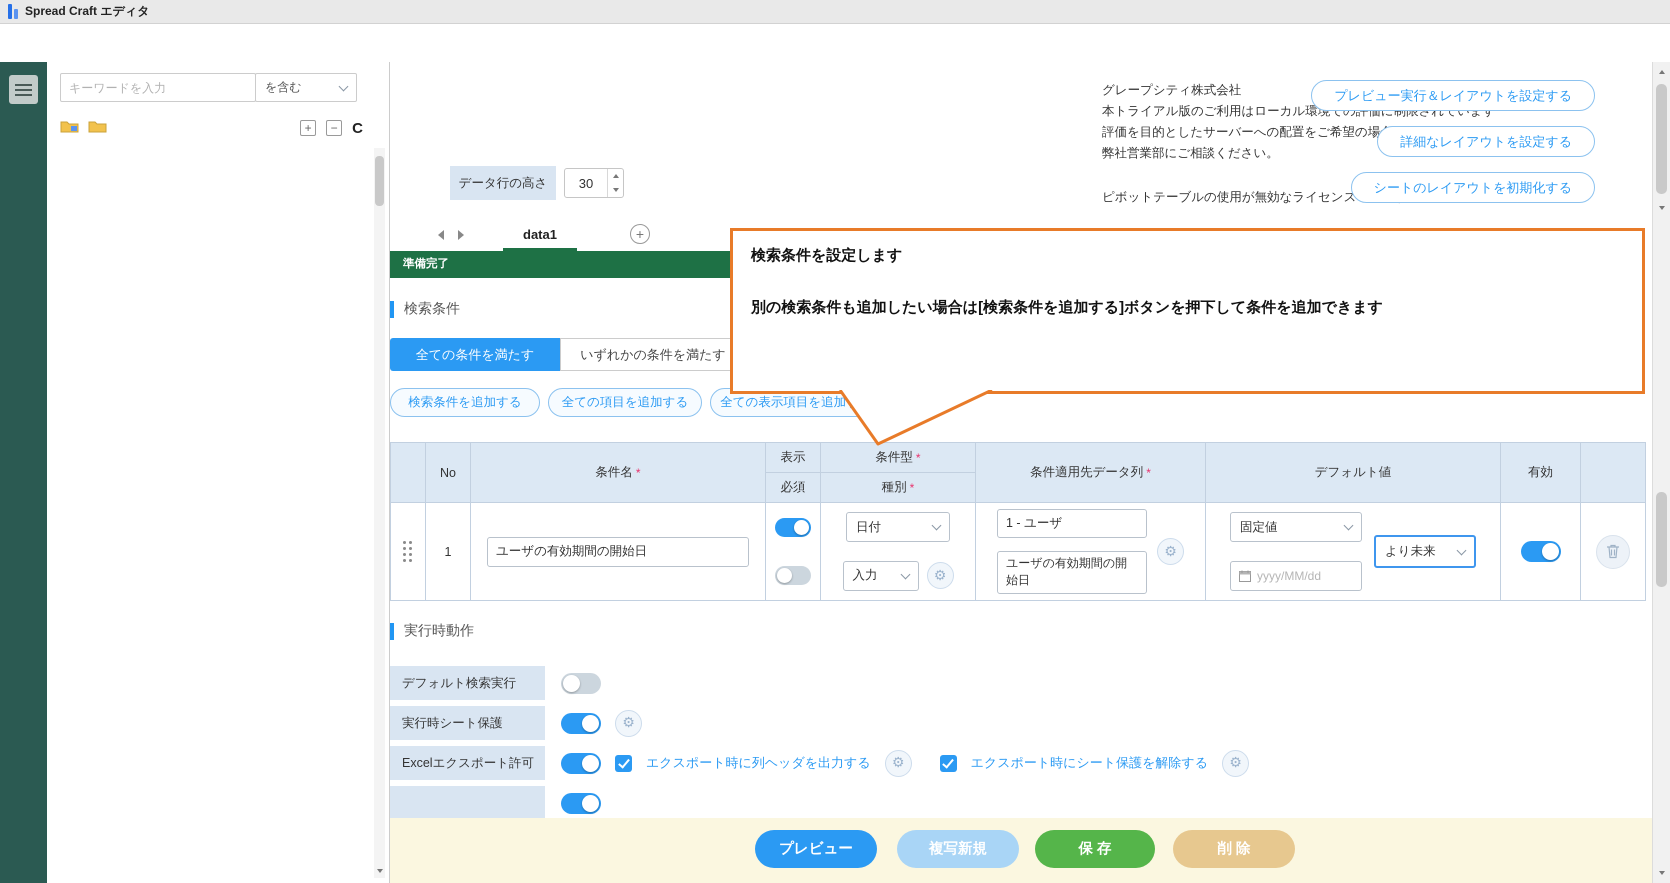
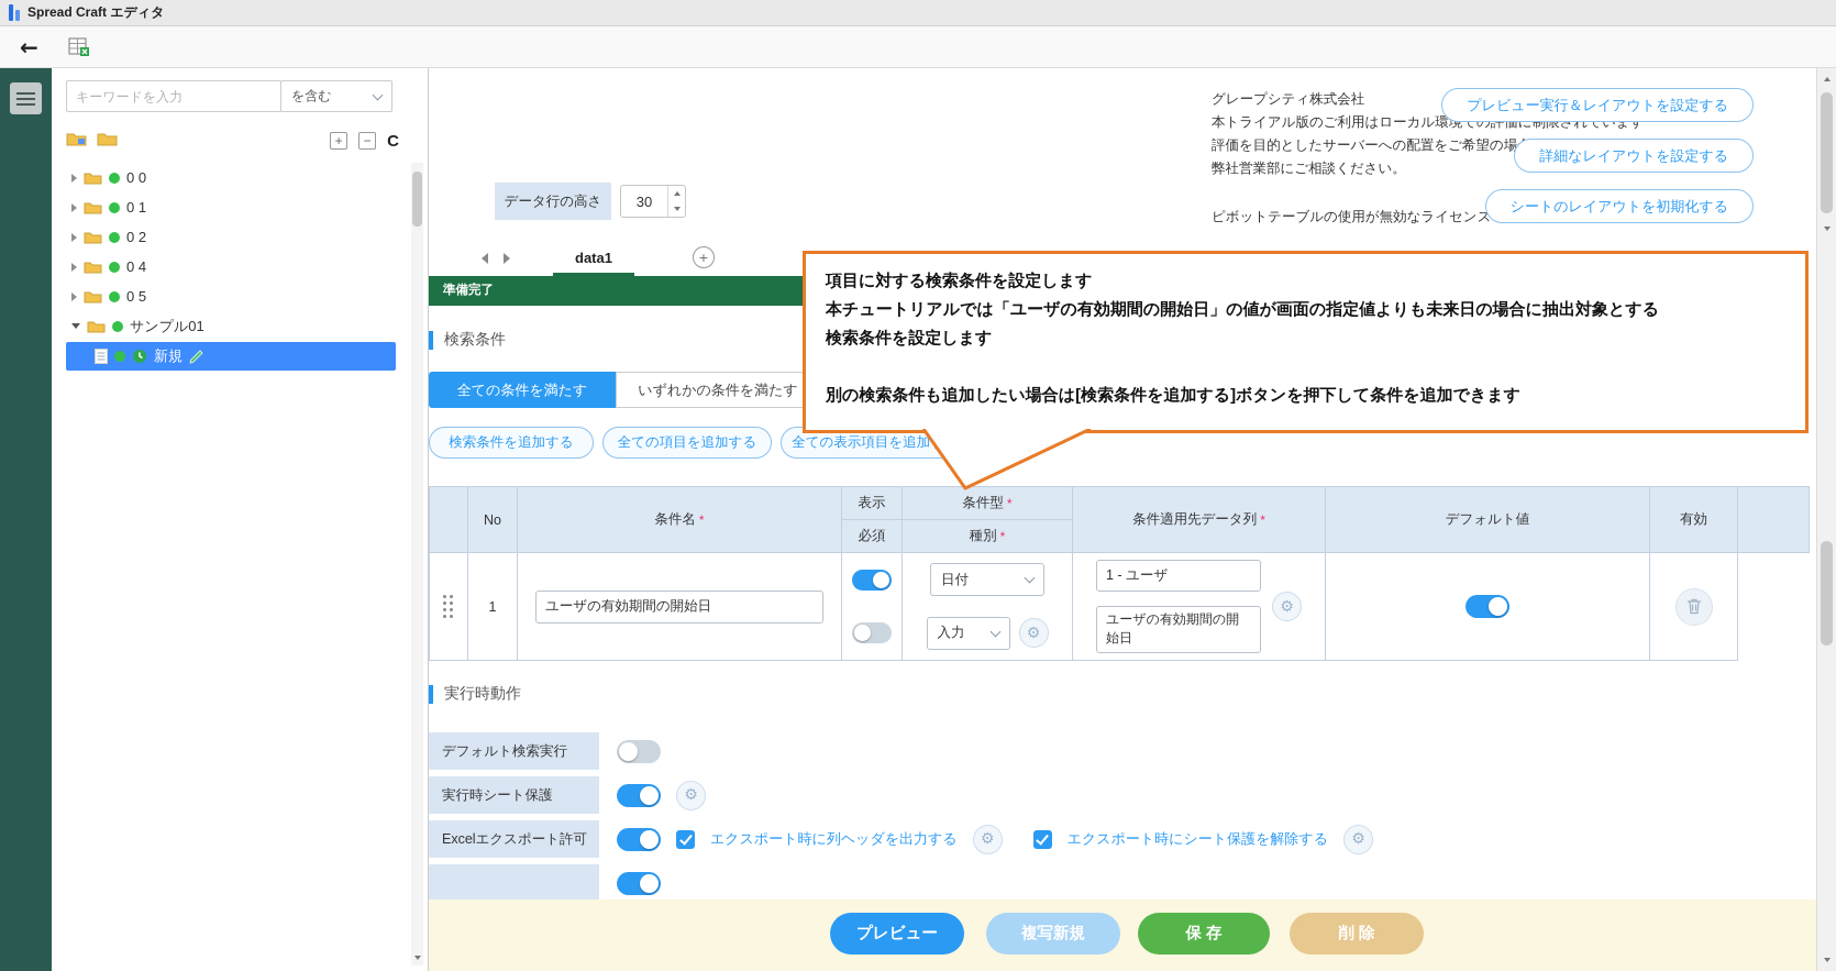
  Spread Craft エディタ
+ ←
  キーワードを入力
  を含む
  +
  −
  C
+ 0 0
+ 0 1
+ 0 2
+ 0 4
+ 0 5
+ サンプル01
+ 新規
  グレープシティ株式会社
  本トライアル版のご利用はローカル環境での評価に制限されています
  評価を目的としたサーバーへの配置をご希望の場
  弊社営業部にご相談ください。
  ピボットテーブルの使用が無効なライセンス
  プレビュー実行＆レイアウトを設定する
  詳細なレイアウトを設定する
  シートのレイアウトを初期化する
  データ行の高さ
  30
  data1
  +
  準備完了
+ 項目に対する検索条件を設定します
+ 本チュートリアルでは「ユーザの有効期間の開始日」の値が画面の指定値よりも未来日の場合に抽出対象とする
  検索条件を設定します
  別の検索条件も追加したい場合は[検索条件を追加する]ボタンを押下して条件を追加できます
  検索条件
  全ての条件を満たす
  いずれかの条件を満たす
  検索条件を追加する
  全ての項目を追加する
  全ての表示項目を追加
  No
  条件名
  *
  表示
  条件型
  *
  条件適用先データ列
  *
  デフォルト値
  有効
  必須
  種別
  *
  1
  ユーザの有効期間の開始日
  日付
  入力
  ⚙
  1 - ユーザ
  ユーザの有効期間の開始日
  ⚙
- 固定値
- yyyy/MM/dd
- より未来
  実行時動作
  デフォルト検索実行
  実行時シート保護
  ⚙
  Excelエクスポート許可
  エクスポート時に列ヘッダを出力する
  ⚙
  エクスポート時にシート保護を解除する
  ⚙
  プレビュー
  複写新規
  保 存
  削 除
